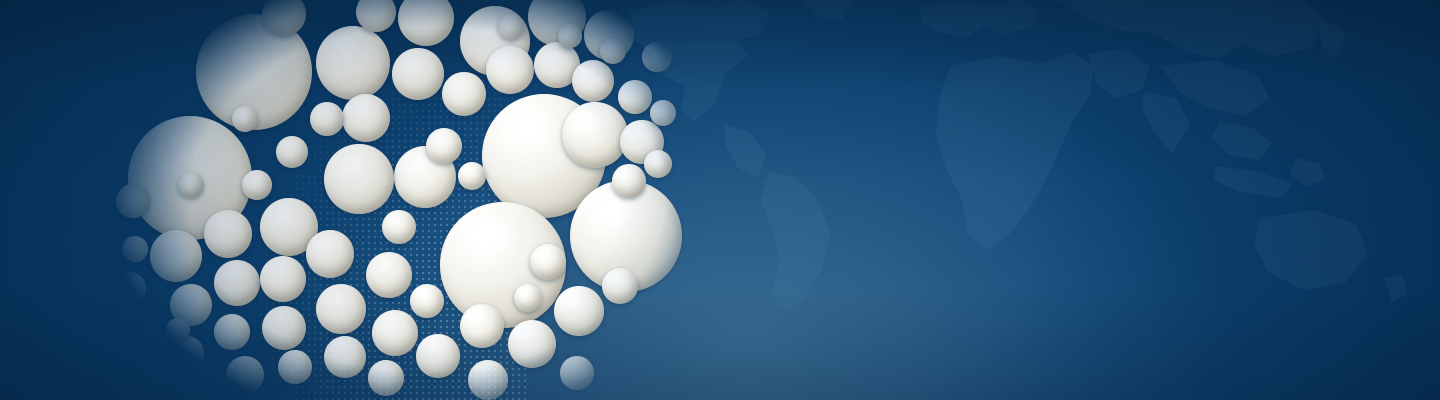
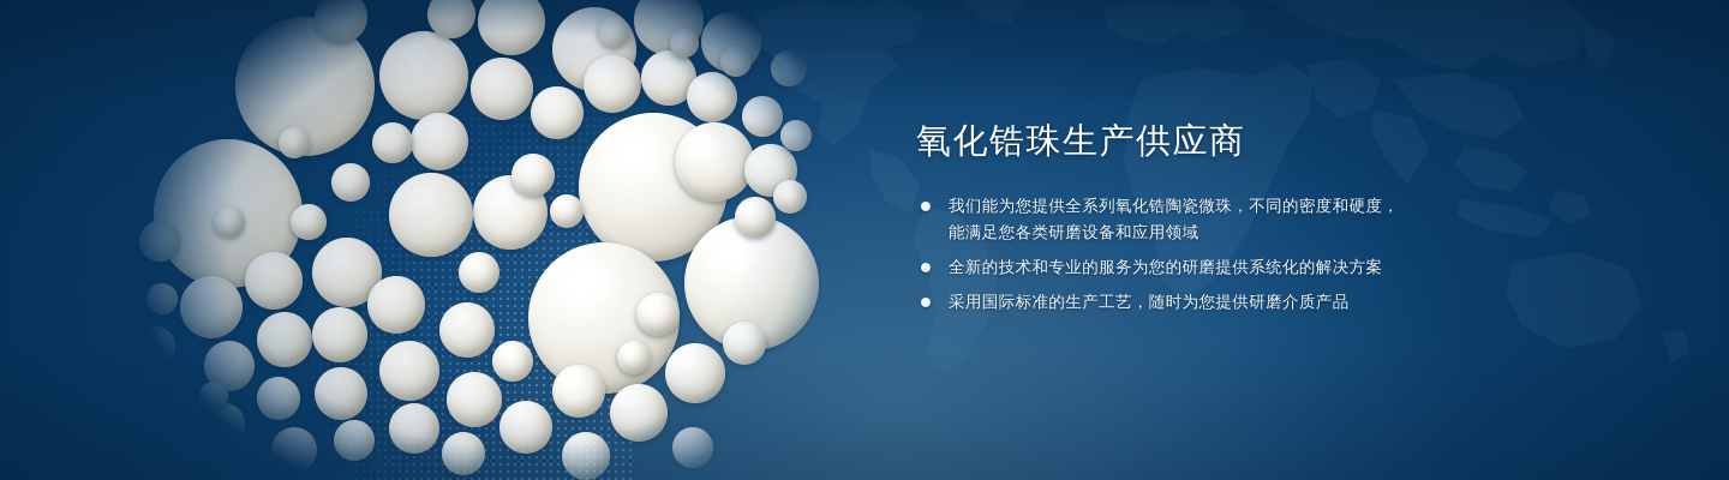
+ 氧化锆珠生产供应商
+ 我们能为您提供全系列氧化锆陶瓷微珠，不同的密度和硬度，
+ 能满足您各类研磨设备和应用领域
+ 全新的技术和专业的服务为您的研磨提供系统化的解决方案
+ 采用国际标准的生产工艺，随时为您提供研磨介质产品
